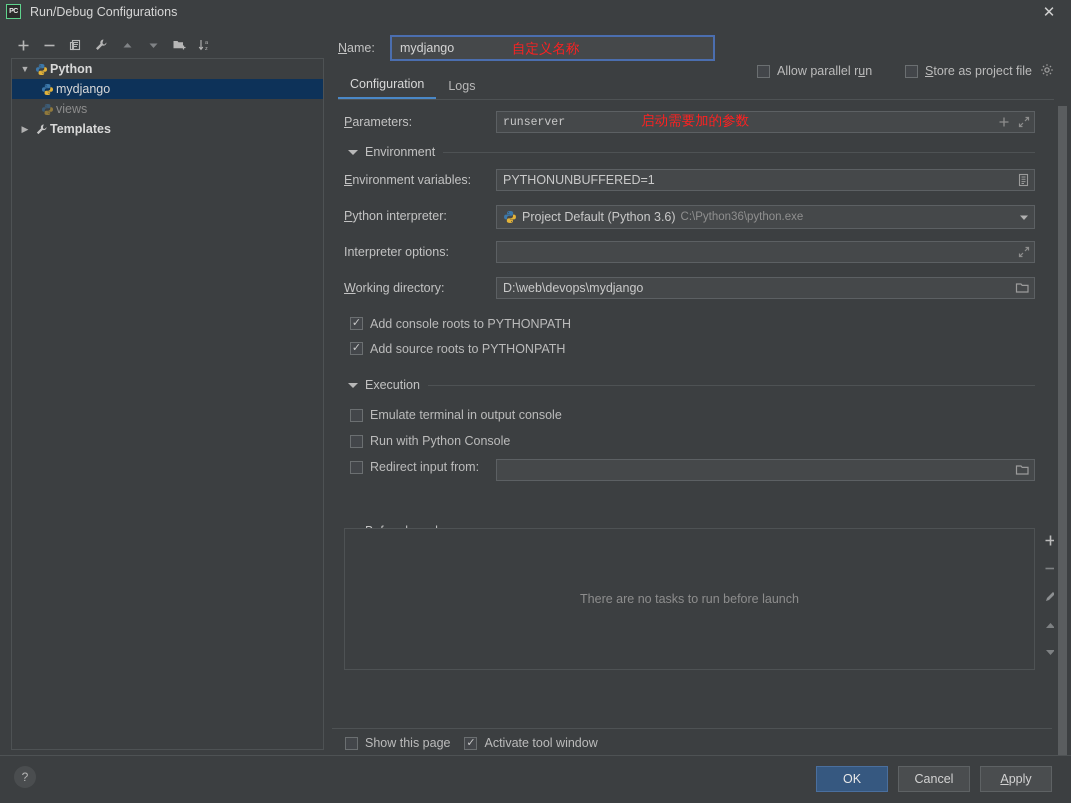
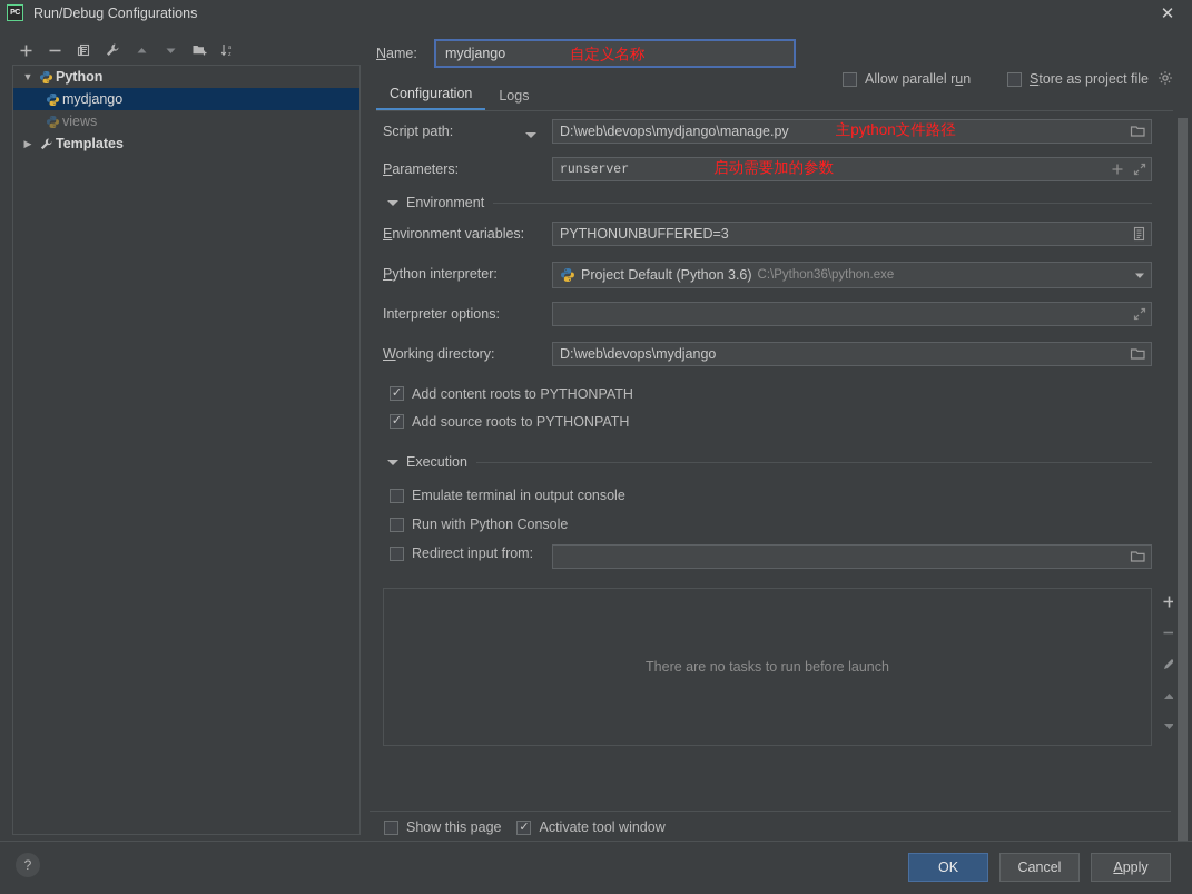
  Run/Debug Configurations
  ✕
  ▼
  Python
  mydjango
  views
  ▶
  Templates
  Name:
  mydjango
  自定义名称
  Allow parallel run
  Store as project file
  Configuration
  Logs
+ Script path:
+ D:\web\devops\mydjango\manage.py
+ 主python文件路径
  Parameters:
  runserver
  启动需要加的参数
  Environment
  Environment variables:
- PYTHONUNBUFFERED=1
+ PYTHONUNBUFFERED=3
  Python interpreter:
  Project Default (Python 3.6)
  C:\Python36\python.exe
  Interpreter options:
  Working directory:
  D:\web\devops\mydjango
- Add console roots to PYTHONPATH
+ Add content roots to PYTHONPATH
  Add source roots to PYTHONPATH
  Execution
  Emulate terminal in output console
  Run with Python Console
  Redirect input from:
  There are no tasks to run before launch
  Show this page
  Activate tool window
  ?
  OK
  Cancel
  A
  pply
